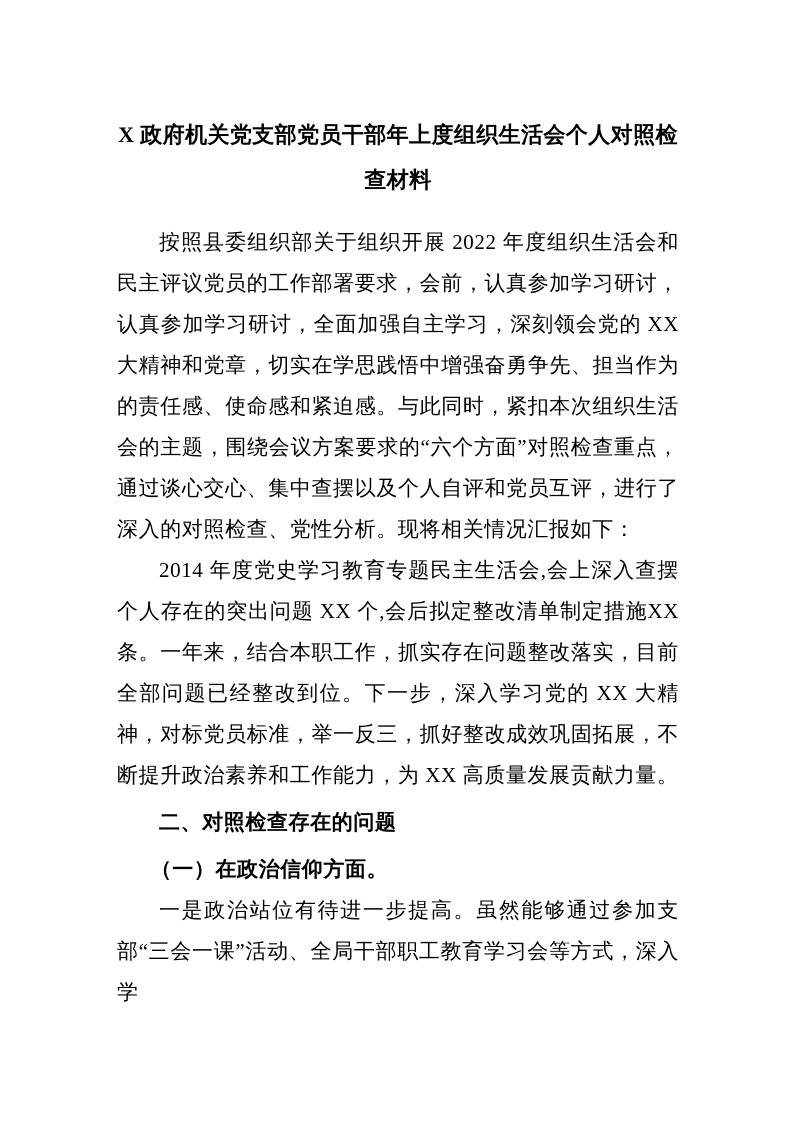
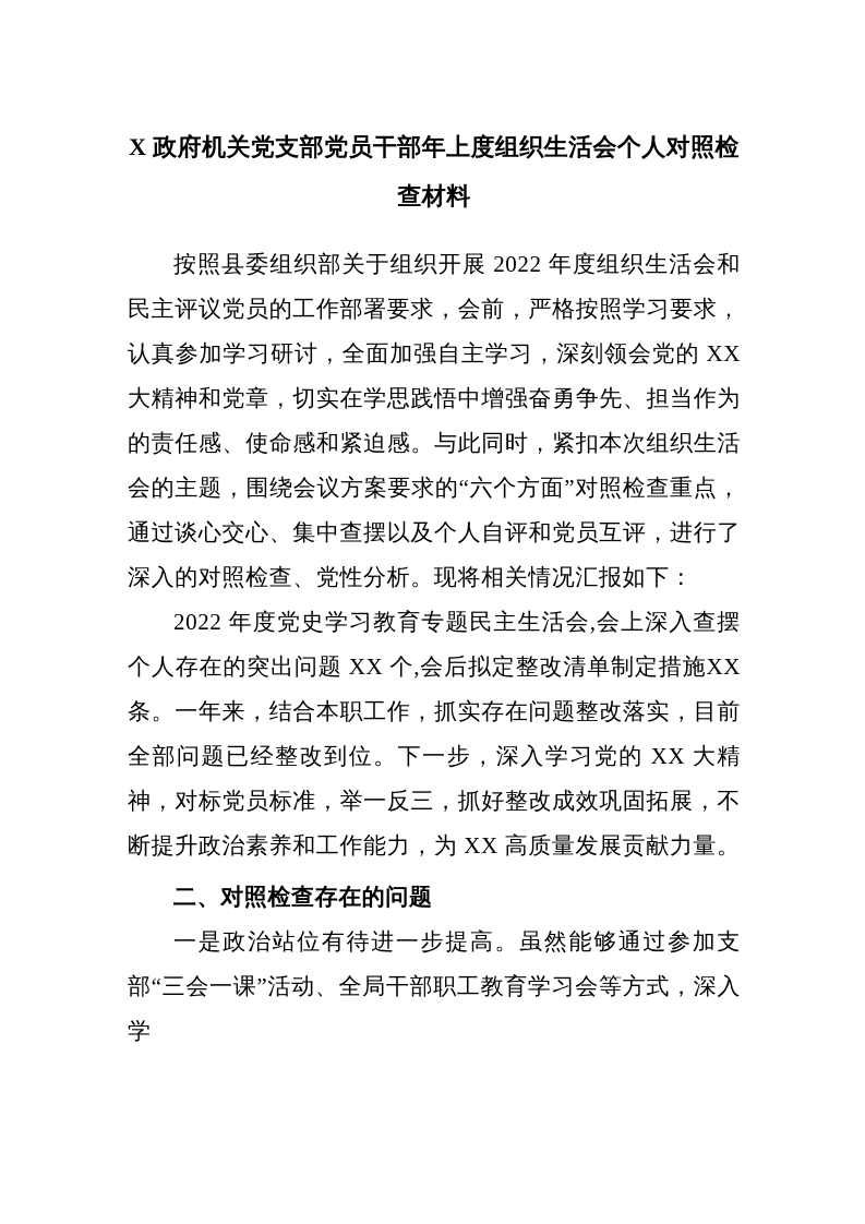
  X 政府机关党支部党员干部年上度组织生活会个人对照检查材料
- 按照县委组织部关于组织开展 2022 年度组织生活会和民主评议党员的工作部署要求，会前，认真参加学习研讨，认真参加学习研讨，全面加强自主学习，深刻领会党的 XX 大精神和党章，切实在学思践悟中增强奋勇争先、担当作为的责任感、使命感和紧迫感。与此同时，紧扣本次组织生活会的主题，围绕会议方案要求的“六个方面”对照检查重点，通过谈心交心、集中查摆以及个人自评和党员互评，进行了深入的对照检查、党性分析。现将相关情况汇报如下：
+ 按照县委组织部关于组织开展 2022 年度组织生活会和民主评议党员的工作部署要求，会前，严格按照学习要求，认真参加学习研讨，全面加强自主学习，深刻领会党的 XX 大精神和党章，切实在学思践悟中增强奋勇争先、担当作为的责任感、使命感和紧迫感。与此同时，紧扣本次组织生活会的主题，围绕会议方案要求的“六个方面”对照检查重点，通过谈心交心、集中查摆以及个人自评和党员互评，进行了深入的对照检查、党性分析。现将相关情况汇报如下：
- 2014 年度党史学习教育专题民主生活会,会上深入查摆个人存在的突出问题 XX 个,会后拟定整改清单制定措施XX条。一年来，结合本职工作，抓实存在问题整改落实，目前全部问题已经整改到位。下一步，深入学习党的 XX 大精神，对标党员标准，举一反三，抓好整改成效巩固拓展，不断提升政治素养和工作能力，为 XX 高质量发展贡献力量。
+ 2022 年度党史学习教育专题民主生活会,会上深入查摆个人存在的突出问题 XX 个,会后拟定整改清单制定措施XX条。一年来，结合本职工作，抓实存在问题整改落实，目前全部问题已经整改到位。下一步，深入学习党的 XX 大精神，对标党员标准，举一反三，抓好整改成效巩固拓展，不断提升政治素养和工作能力，为 XX 高质量发展贡献力量。
  二、对照检查存在的问题
- （一）在政治信仰方面。
  一是政治站位有待进一步提高。虽然能够通过参加支部“三会一课”活动、全局干部职工教育学习会等方式，深入学
